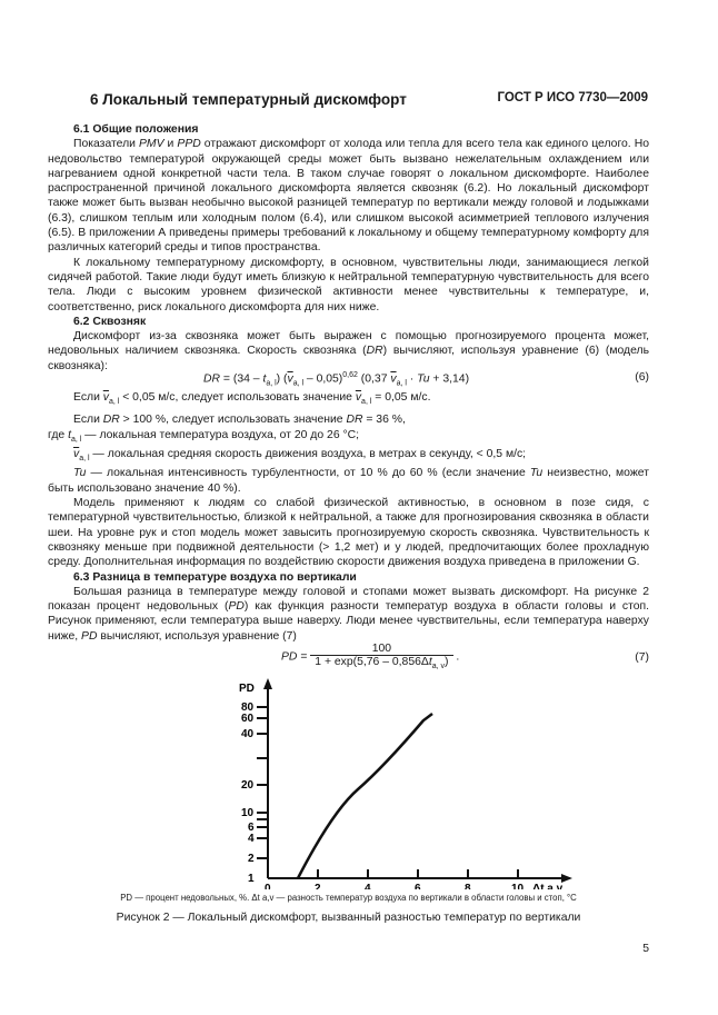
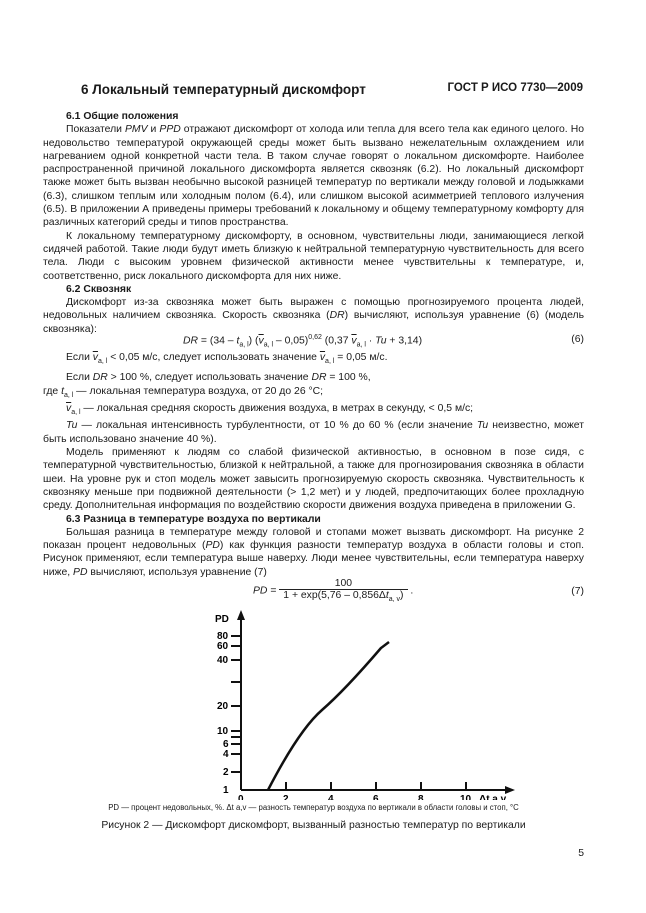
  ГОСТ Р ИСО 7730—2009
  6 Локальный температурный дискомфорт
  6.1 Общие положения
  Показатели PMV и PPD отражают дискомфорт от холода или тепла для всего тела как единого целого. Но недовольство температурой окружающей среды может быть вызвано нежелательным охлаждением или нагреванием одной конкретной части тела. В таком случае говорят о локальном дискомфорте. Наиболее распространенной причиной локального дискомфорта является сквозняк (6.2). Но локальный дискомфорт также может быть вызван необычно высокой разницей температур по вертикали между головой и лодыжками (6.3), слишком теплым или холодным полом (6.4), или слишком высокой асимметрией теплового излучения (6.5). В приложении А приведены примеры требований к локальному и общему температурному комфорту для различных категорий среды и типов пространства.
  К локальному температурному дискомфорту, в основном, чувствительны люди, занимающиеся легкой сидячей работой. Такие люди будут иметь близкую к нейтральной температурную чувствительность для всего тела. Люди с высоким уровнем физической активности менее чувствительны к температуре, и, соответственно, риск локального дискомфорта для них ниже.
  6.2 Сквозняк
- Дискомфорт из-за сквозняка может быть выражен с помощью прогнозируемого процента может, недовольных наличием сквозняка. Скорость сквозняка (DR) вычисляют, используя уравнение (6) (модель сквозняка):
+ Дискомфорт из-за сквозняка может быть выражен с помощью прогнозируемого процента людей, недовольных наличием сквозняка. Скорость сквозняка (DR) вычисляют, используя уравнение (6) (модель сквозняка):
  DR = (34 – t ) (v – 0,05) (0,37 v · Tu + 3,14)
  (6)
  Если v < 0,05 м/с, следует использовать значение v = 0,05 м/с.
- Если DR > 100 %, следует использовать значение DR = 36 %,
+ Если DR > 100 %, следует использовать значение DR = 100 %,
  где t — локальная температура воздуха, от 20 до 26 °C;
  v — локальная средняя скорость движения воздуха, в метрах в секунду, < 0,5 м/с;
  Tu — локальная интенсивность турбулентности, от 10 % до 60 % (если значение Tu неизвестно, может быть использовано значение 40 %).
  Модель применяют к людям со слабой физической активностью, в основном в позе сидя, с температурной чувствительностью, близкой к нейтральной, а также для прогнозирования сквозняка в области шеи. На уровне рук и стоп модель может завысить прогнозируемую скорость сквозняка. Чувствительность к сквозняку меньше при подвижной деятельности (> 1,2 мет) и у людей, предпочитающих более прохладную среду. Дополнительная информация по воздействию скорости движения воздуха приведена в приложении G.
  6.3 Разница в температуре воздуха по вертикали
  Большая разница в температуре между головой и стопами может вызвать дискомфорт. На рисунке 2 показан процент недовольных (PD) как функция разности температур воздуха в области головы и стоп. Рисунок применяют, если температура выше наверху. Люди менее чувствительны, если температура наверху ниже, PD вычисляют, используя уравнение (7)
  PD =
  100
  1 + exp(5,76 – 0,856Δt )
  .
  (7)
  PD
  80
  60
  40
  20
  10
  6
  4
  2
  1
  0
  2
  4
  6
  8
  10
  Δt a,v
  PD — процент недовольных, %. Δt a,v — разность температур воздуха по вертикали в области головы и стоп, °C
- Рисунок 2 — Локальный дискомфорт, вызванный разностью температур по вертикали
+ Рисунок 2 — Дискомфорт дискомфорт, вызванный разностью температур по вертикали
  5
